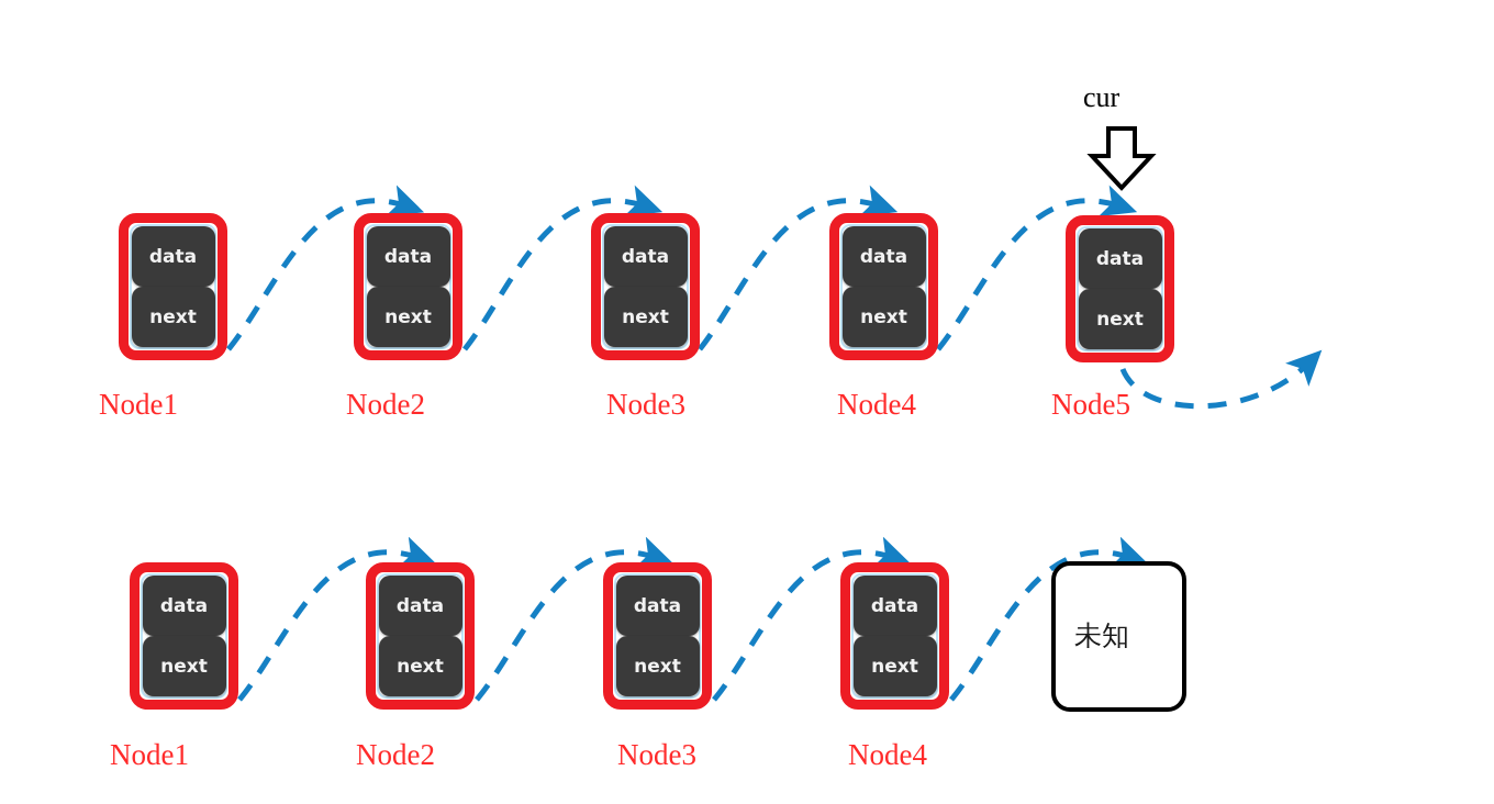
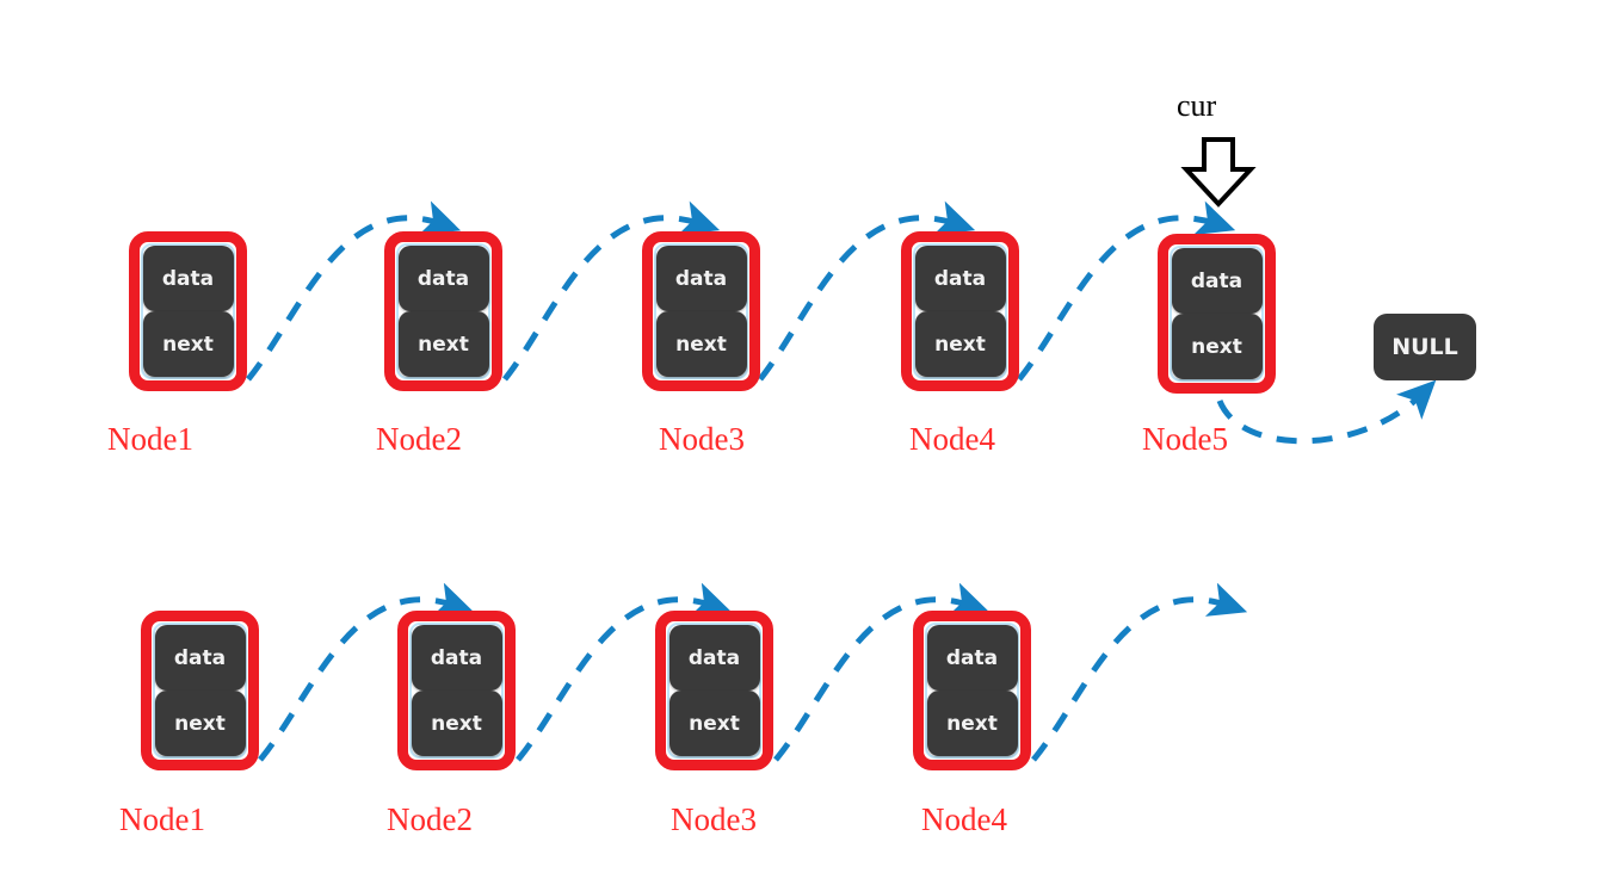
  cur
  data
  next
  Node1
  data
  next
  Node2
  data
  next
  Node3
  data
  next
  Node4
  data
  next
  Node5
+ NULL
  data
  next
  Node1
  data
  next
  Node2
  data
  next
  Node3
  data
  next
  Node4
- 未知
